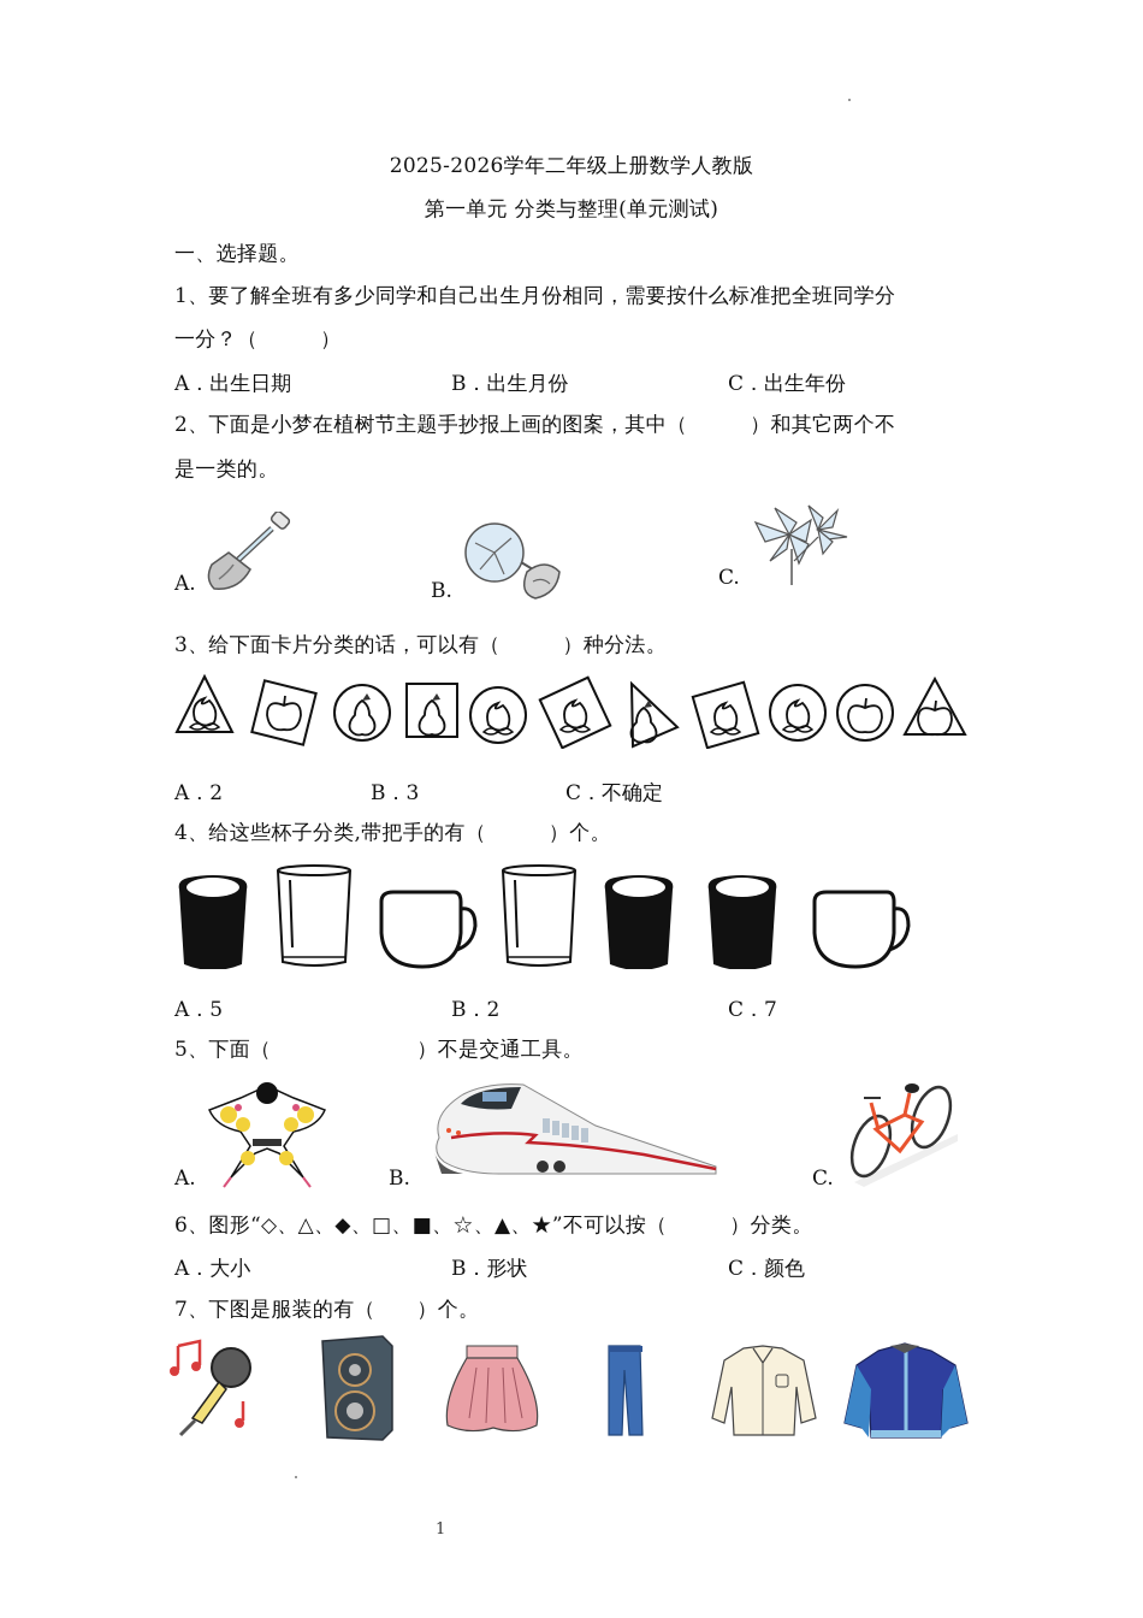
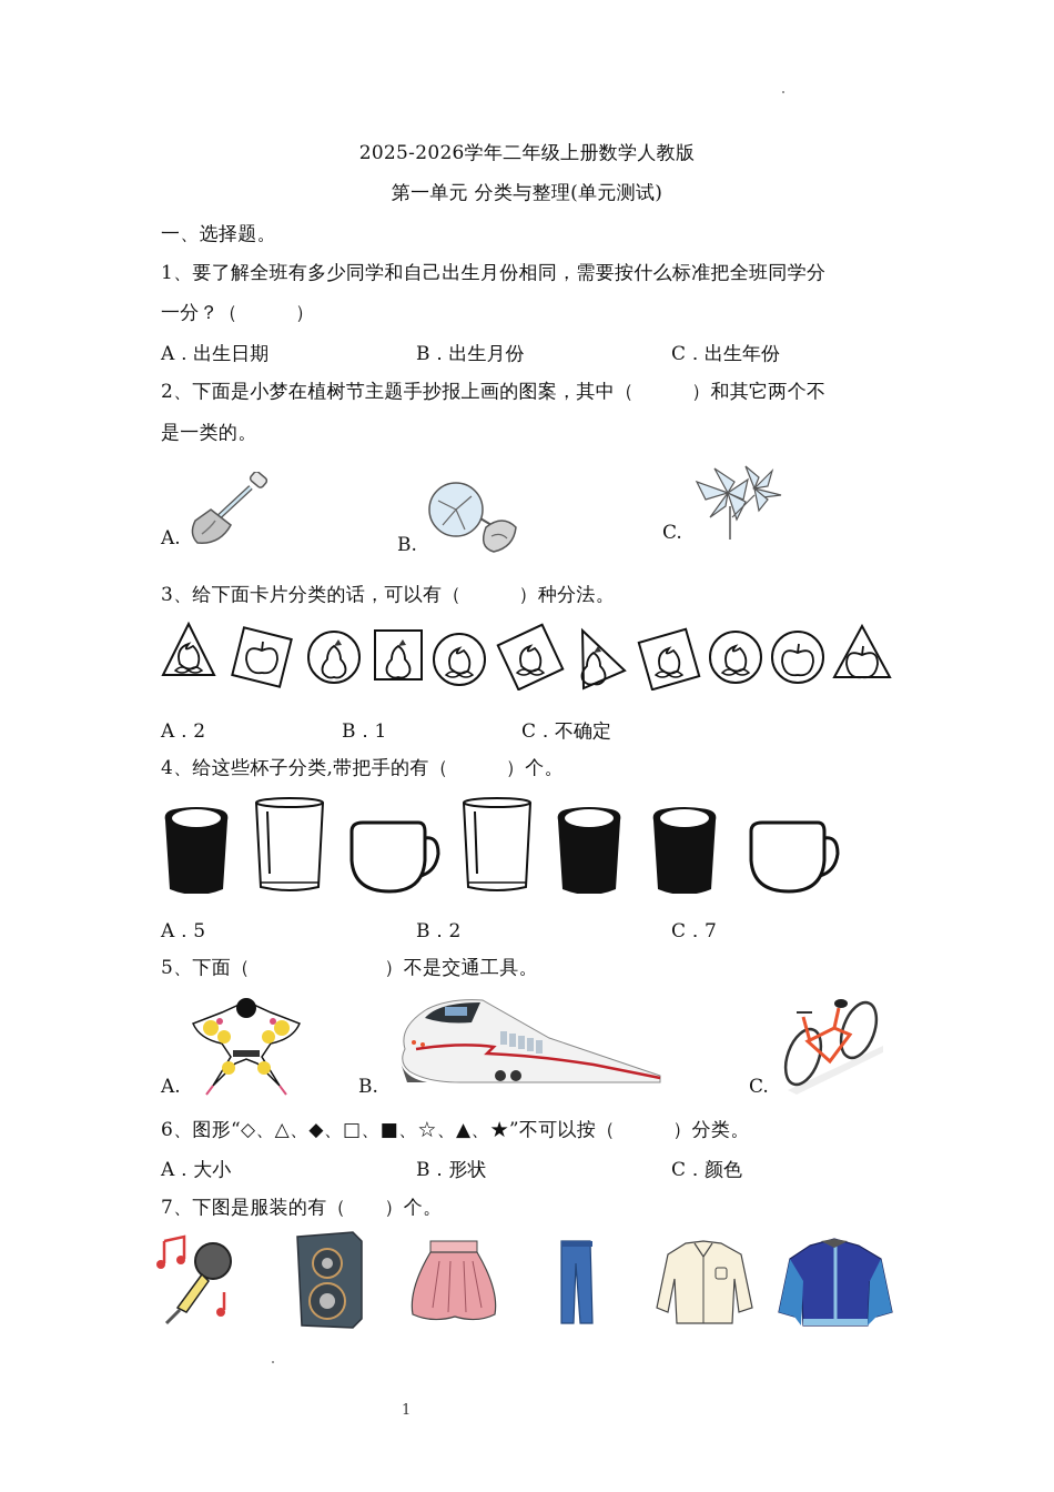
  2025-2026学年二年级上册数学人教版
  第一单元 分类与整理(单元测试)
  一、选择题。
  1、要了解全班有多少同学和自己出生月份相同，需要按什么标准把全班同学分
  一分？（ ）
  A．出生日期
  B．出生月份
  C．出生年份
  2、下面是小梦在植树节主题手抄报上画的图案，其中（ ）和其它两个不
  是一类的。
  A.
  B.
  C.
  3、给下面卡片分类的话，可以有（ ）种分法。
  A．2
- B．3
+ B．1
  C．不确定
  4、给这些杯子分类,带把手的有（ ）个。
  A．5
  B．2
  C．7
  5、下面（ ）不是交通工具。
  A.
  B.
  C.
  6、图形“◇、△、◆、□、■、☆、▲、★”不可以按（ ）分类。
  A．大小
  B．形状
  C．颜色
  7、下图是服装的有（ ）个。
  1
